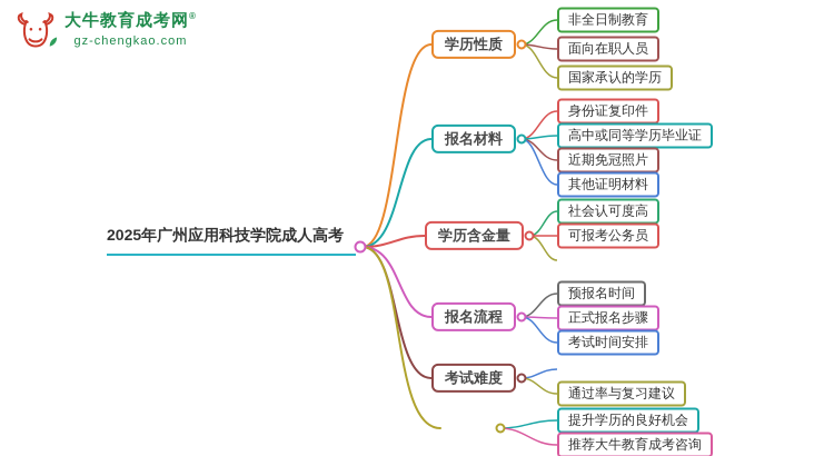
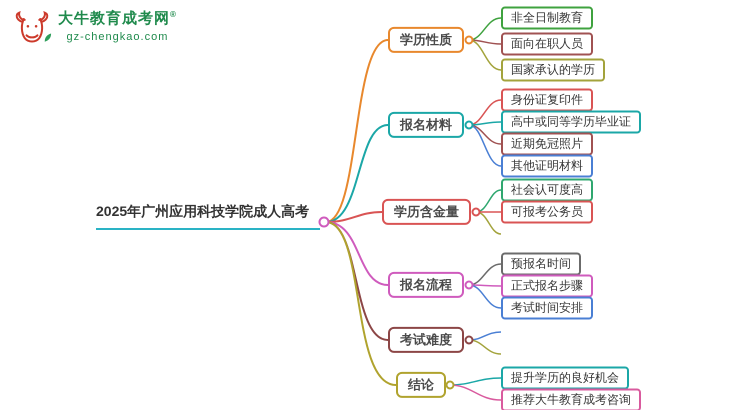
  大牛教育成考网®
  gz-chengkao.com
  2025年广州应用科技学院成人高考
  学历性质
  报名材料
  学历含金量
  报名流程
  考试难度
+ 结论
  非全日制教育
  面向在职人员
  国家承认的学历
  身份证复印件
  高中或同等学历毕业证
  近期免冠照片
  其他证明材料
  社会认可度高
  可报考公务员
  预报名时间
  正式报名步骤
  考试时间安排
- 通过率与复习建议
  提升学历的良好机会
  推荐大牛教育成考咨询
